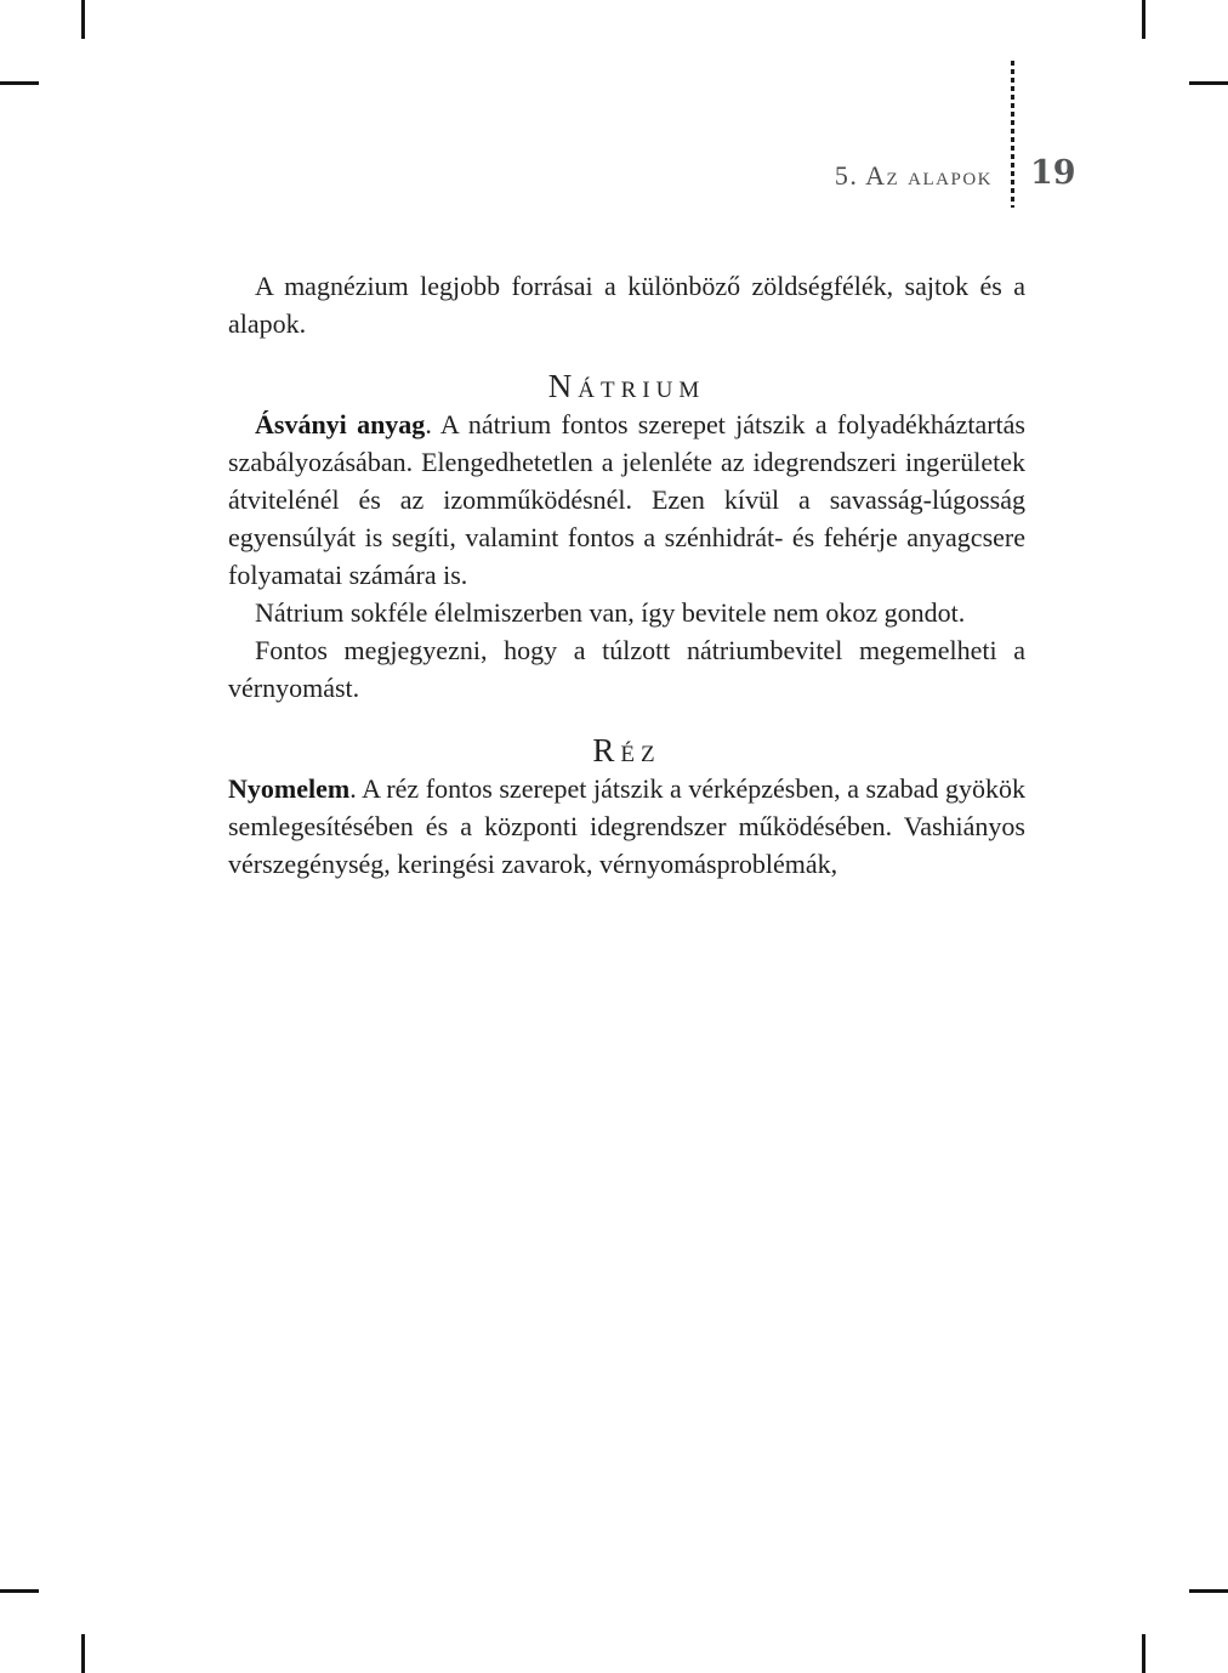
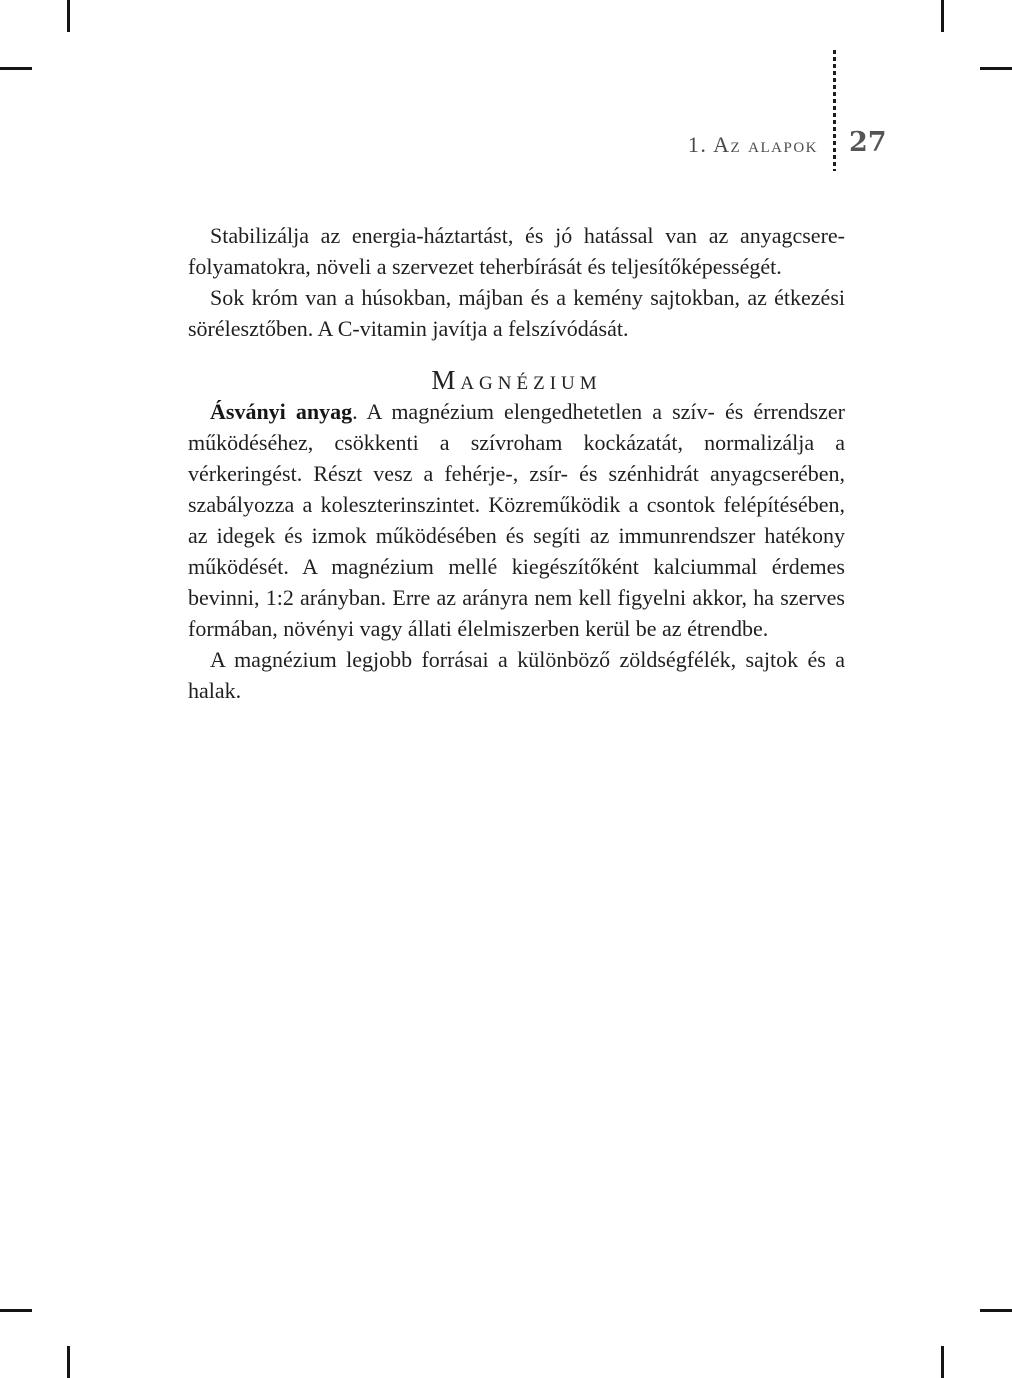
- 5. Az alapok
+ 1. Az alapok
- 19
+ 27
+ Stabilizálja az energia-háztartást, és jó hatással van az anyagcsere-folyamatokra, növeli a szervezet teherbírását és teljesítőképességét.
+ Sok króm van a húsokban, májban és a kemény sajtokban, az étkezési sörélesztőben. A C-vitamin javítja a felszívódását.
+ Magnézium
+ Ásványi anyag. A magnézium elengedhetetlen a szív- és érrendszer működéséhez, csökkenti a szívroham kockázatát, normalizálja a vérkeringést. Részt vesz a fehérje-, zsír- és szénhidrát anyagcserében, szabályozza a koleszterinszintet. Közreműködik a csontok felépítésében, az idegek és izmok működésében és segíti az immunrendszer hatékony működését. A magnézium mellé kiegészítőként kalciummal érdemes bevinni, 1:2 arányban. Erre az arányra nem kell figyelni akkor, ha szerves formában, növényi vagy állati élelmiszerben kerül be az étrendbe.
- A magnézium legjobb forrásai a különböző zöldségfélék, sajtok és a alapok.
+ A magnézium legjobb forrásai a különböző zöldségfélék, sajtok és a halak.
- Nátrium
- Ásványi anyag. A nátrium fontos szerepet játszik a folyadékháztartás szabályozásában. Elengedhetetlen a jelenléte az idegrendszeri ingerületek átvitelénél és az izomműködésnél. Ezen kívül a savasság-lúgosság egyensúlyát is segíti, valamint fontos a szénhidrát- és fehérje anyagcsere folyamatai számára is.
- Nátrium sokféle élelmiszerben van, így bevitele nem okoz gondot.
- Fontos megjegyezni, hogy a túlzott nátriumbevitel megemelheti a vérnyomást.
- Réz
- Nyomelem. A réz fontos szerepet játszik a vérképzésben, a szabad gyökök semlegesítésében és a központi idegrendszer működésében. Vashiányos vérszegénység, keringési zavarok, vérnyomásproblémák,
